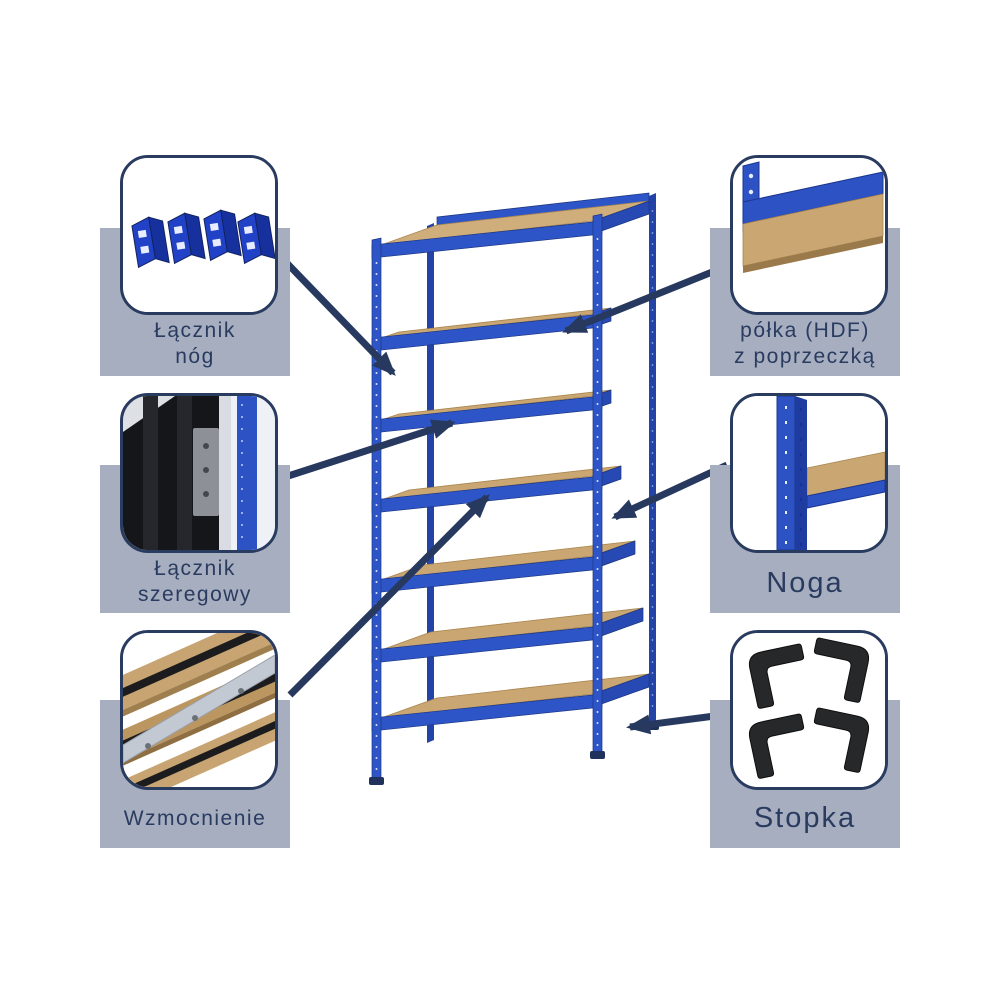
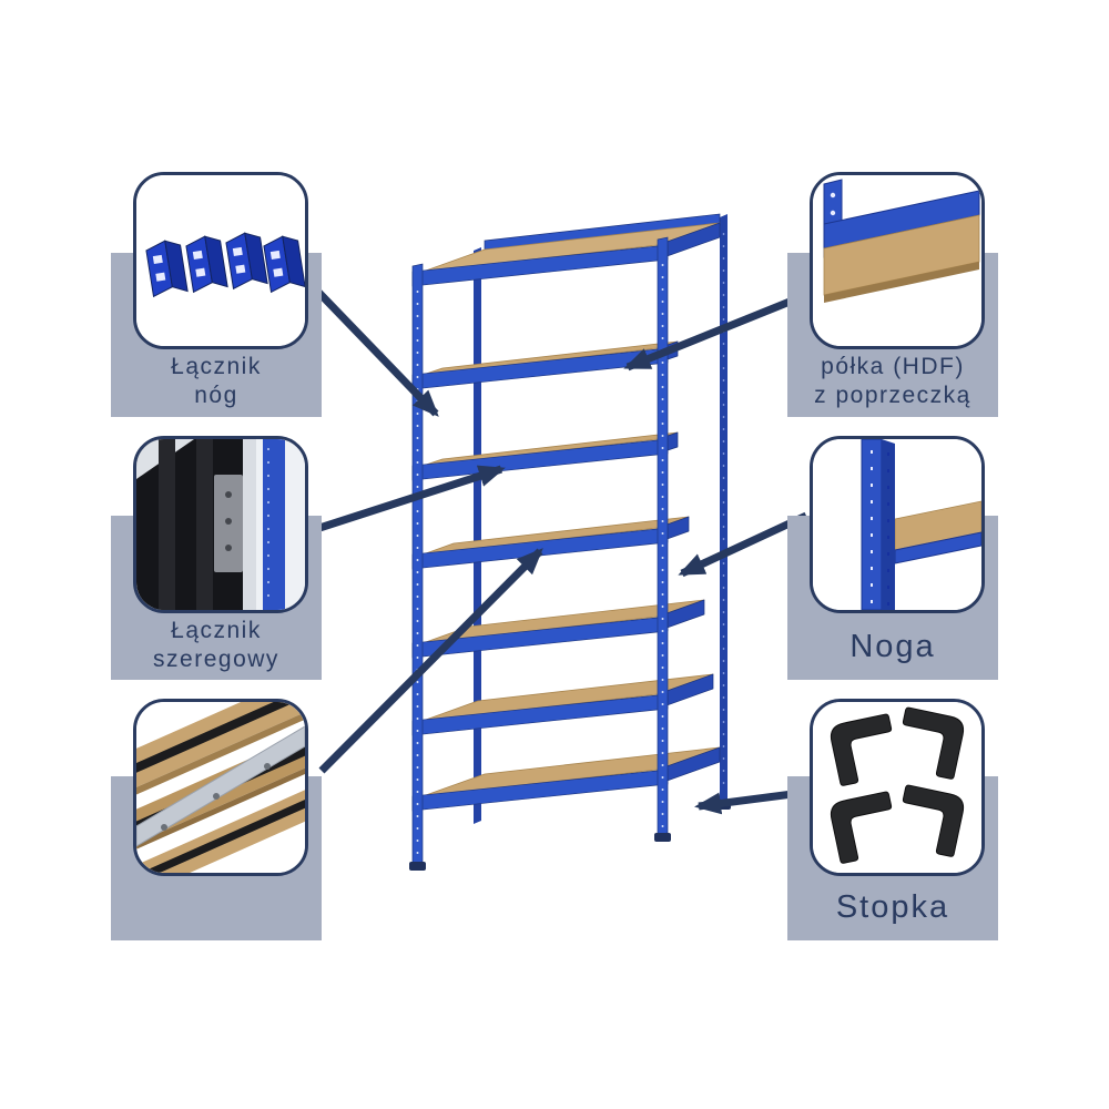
  Łącznik
  nóg
  Łącznik
  szeregowy
- Wzmocnienie
  półka (HDF)
  z poprzeczką
  Noga
  Stopka
